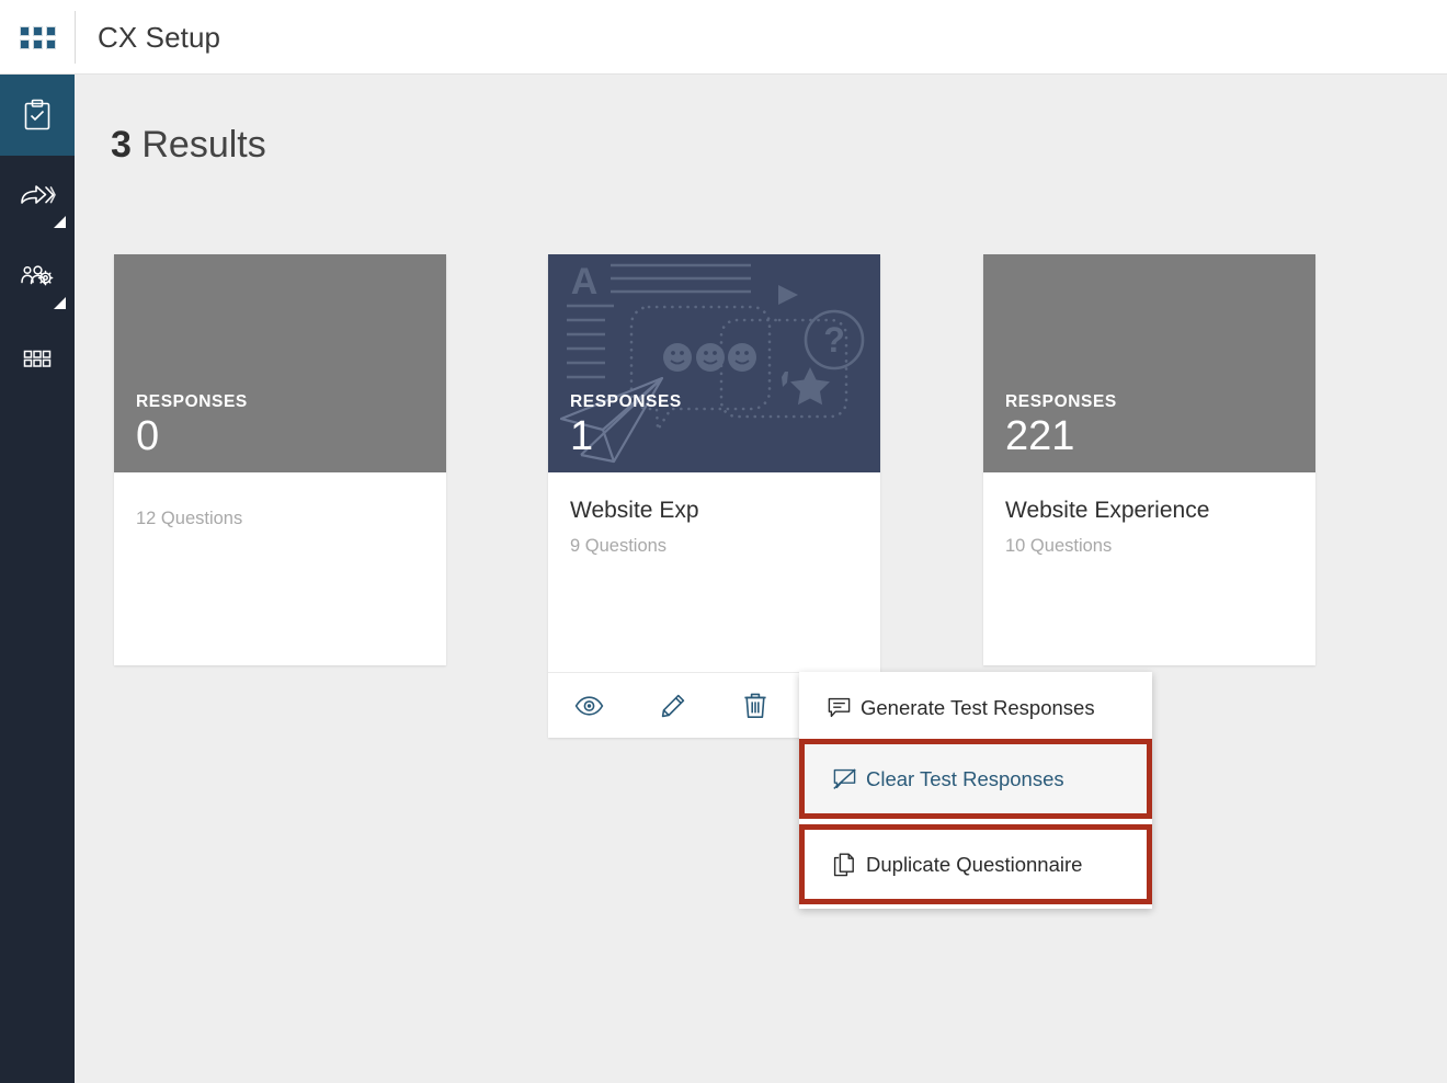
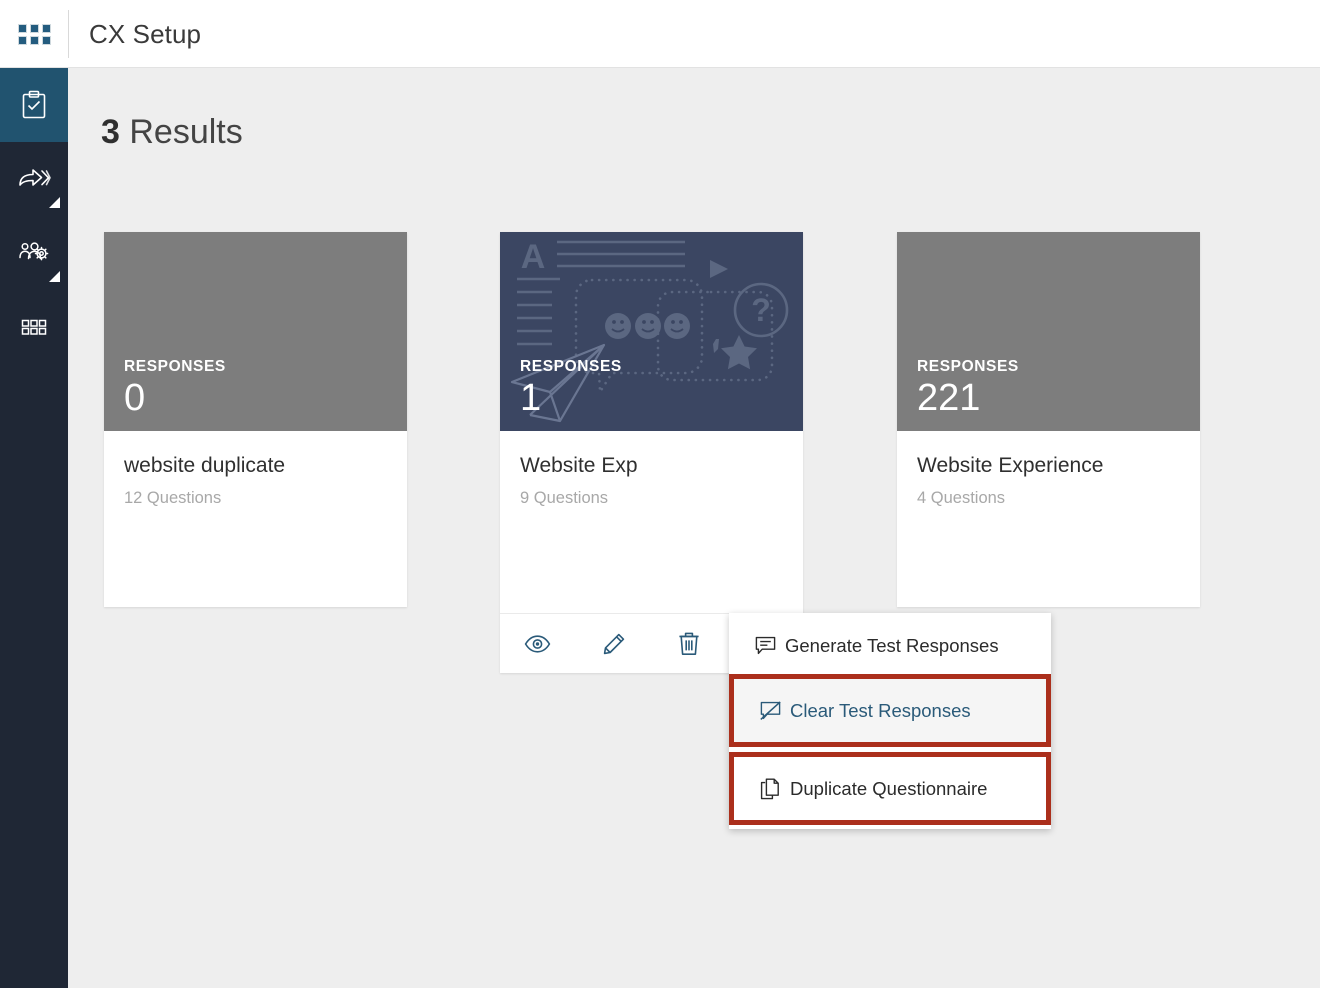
  CX Setup
  3 Results
  RESPONSES
  0
+ website duplicate
  12 Questions
  A
  ?
  RESPONSES
  1
  Website Exp
  9 Questions
  RESPONSES
  221
  Website Experience
- 10 Questions
+ 4 Questions
  Generate Test Responses
  Clear Test Responses
  Duplicate Questionnaire
